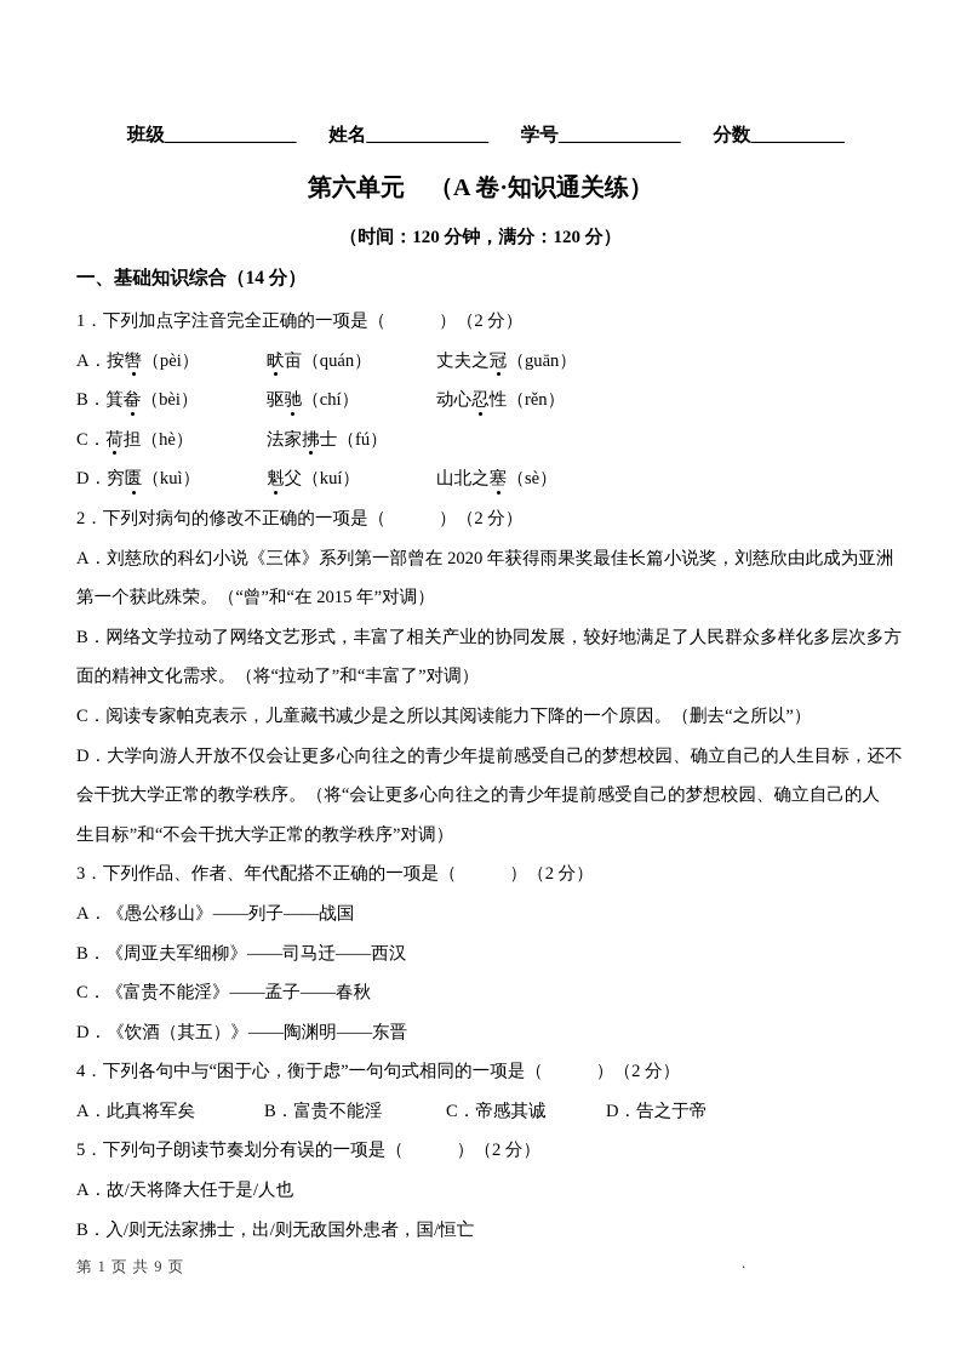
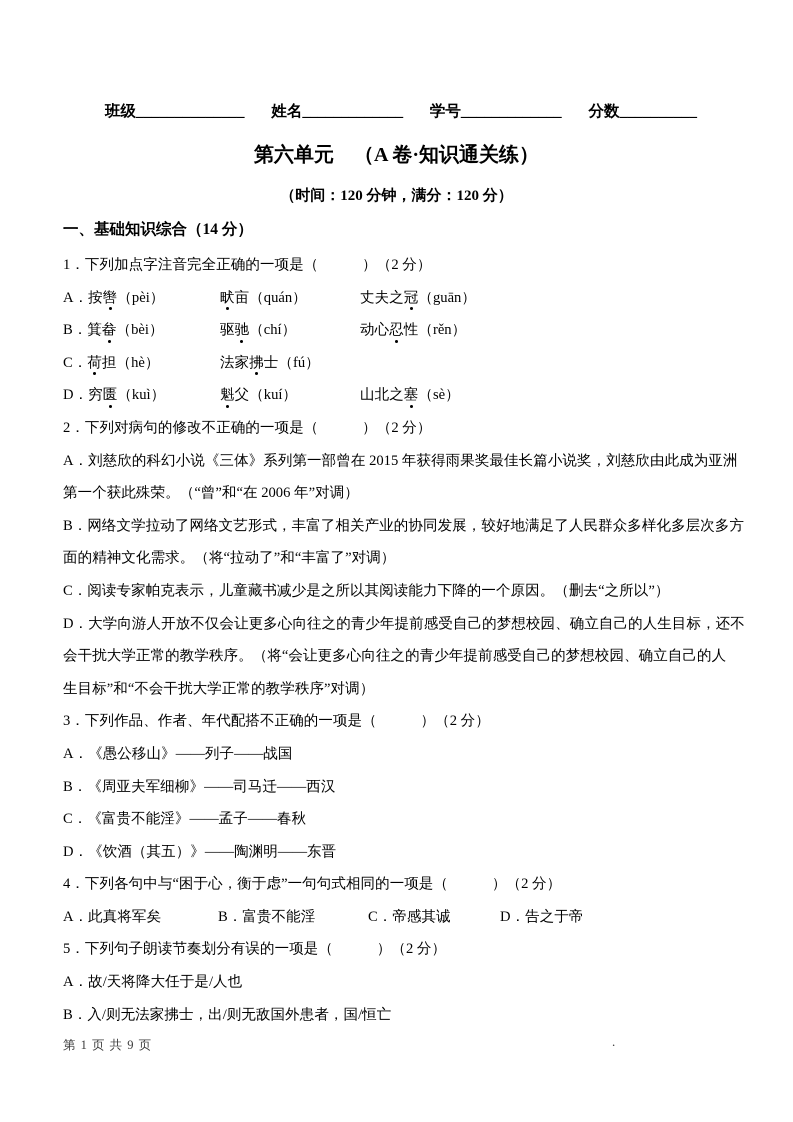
  班级______________
  姓名_____________
  学号_____________
  分数__________
  第六单元 （A 卷·知识通关练）
  （时间：120 分钟，满分：120 分）
  一、基础知识综合（14 分）
  1．下列加点字注音完全正确的一项是（ ）（2 分）
  A．按辔（pèi）
  畎亩（quán）
  丈夫之冠（guān）
  B．箕畚（bèi）
  驱驰（chí）
  动心忍性（rěn）
  C．荷担（hè）
  法家拂士（fú）
  D．穷匮（kuì）
  魁父（kuí）
  山北之塞（sè）
  2．下列对病句的修改不正确的一项是（ ）（2 分）
- A．刘慈欣的科幻小说《三体》系列第一部曾在 2020 年获得雨果奖最佳长篇小说奖，刘慈欣由此成为亚洲
+ A．刘慈欣的科幻小说《三体》系列第一部曾在 2015 年获得雨果奖最佳长篇小说奖，刘慈欣由此成为亚洲
- 第一个获此殊荣。（“曾”和“在 2015 年”对调）
+ 第一个获此殊荣。（“曾”和“在 2006 年”对调）
  B．网络文学拉动了网络文艺形式，丰富了相关产业的协同发展，较好地满足了人民群众多样化多层次多方
  面的精神文化需求。（将“拉动了”和“丰富了”对调）
  C．阅读专家帕克表示，儿童藏书减少是之所以其阅读能力下降的一个原因。（删去“之所以”）
  D．大学向游人开放不仅会让更多心向往之的青少年提前感受自己的梦想校园、确立自己的人生目标，还不
  会干扰大学正常的教学秩序。（将“会让更多心向往之的青少年提前感受自己的梦想校园、确立自己的人
  生目标”和“不会干扰大学正常的教学秩序”对调）
  3．下列作品、作者、年代配搭不正确的一项是（ ）（2 分）
  A．《愚公移山》——列子——战国
  B．《周亚夫军细柳》——司马迁——西汉
  C．《富贵不能淫》——孟子——春秋
  D．《饮酒（其五）》——陶渊明——东晋
  4．下列各句中与“困于心，衡于虑”一句句式相同的一项是（ ）（2 分）
  A．此真将军矣
  B．富贵不能淫
  C．帝感其诚
  D．告之于帝
  5．下列句子朗读节奏划分有误的一项是（ ）（2 分）
  A．故/天将降大任于是/人也
  B．入/则无法家拂士，出/则无敌国外患者，国/恒亡
  第 1 页 共 9 页
  .
